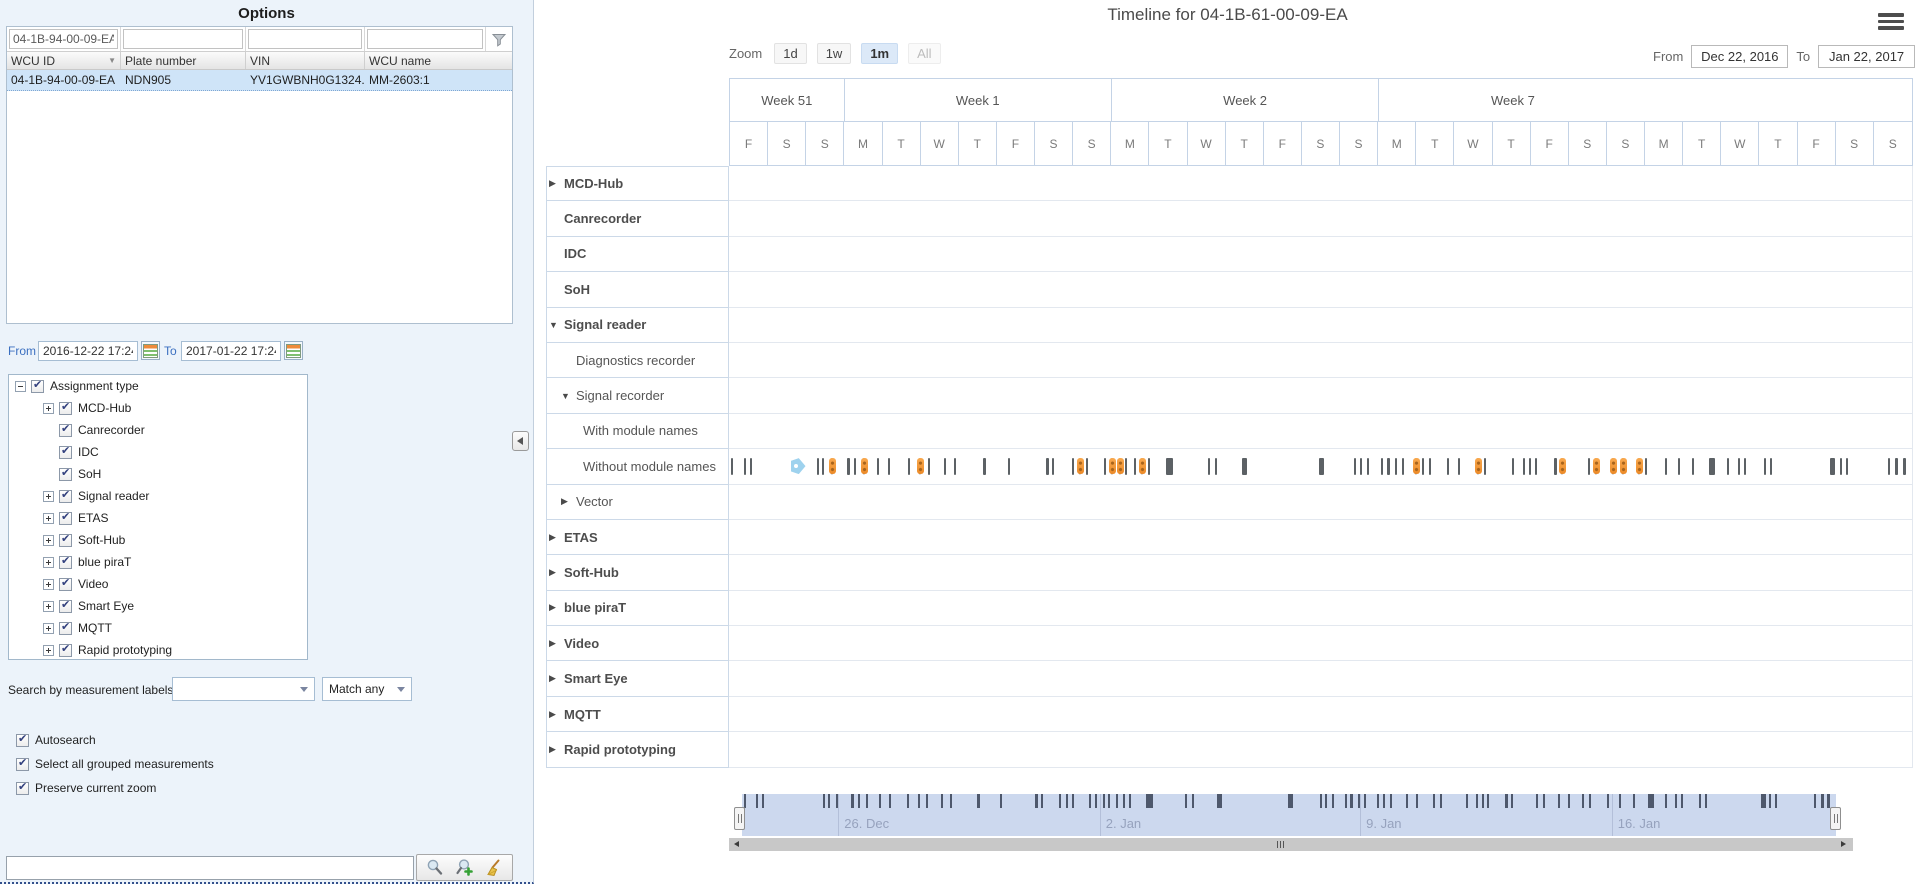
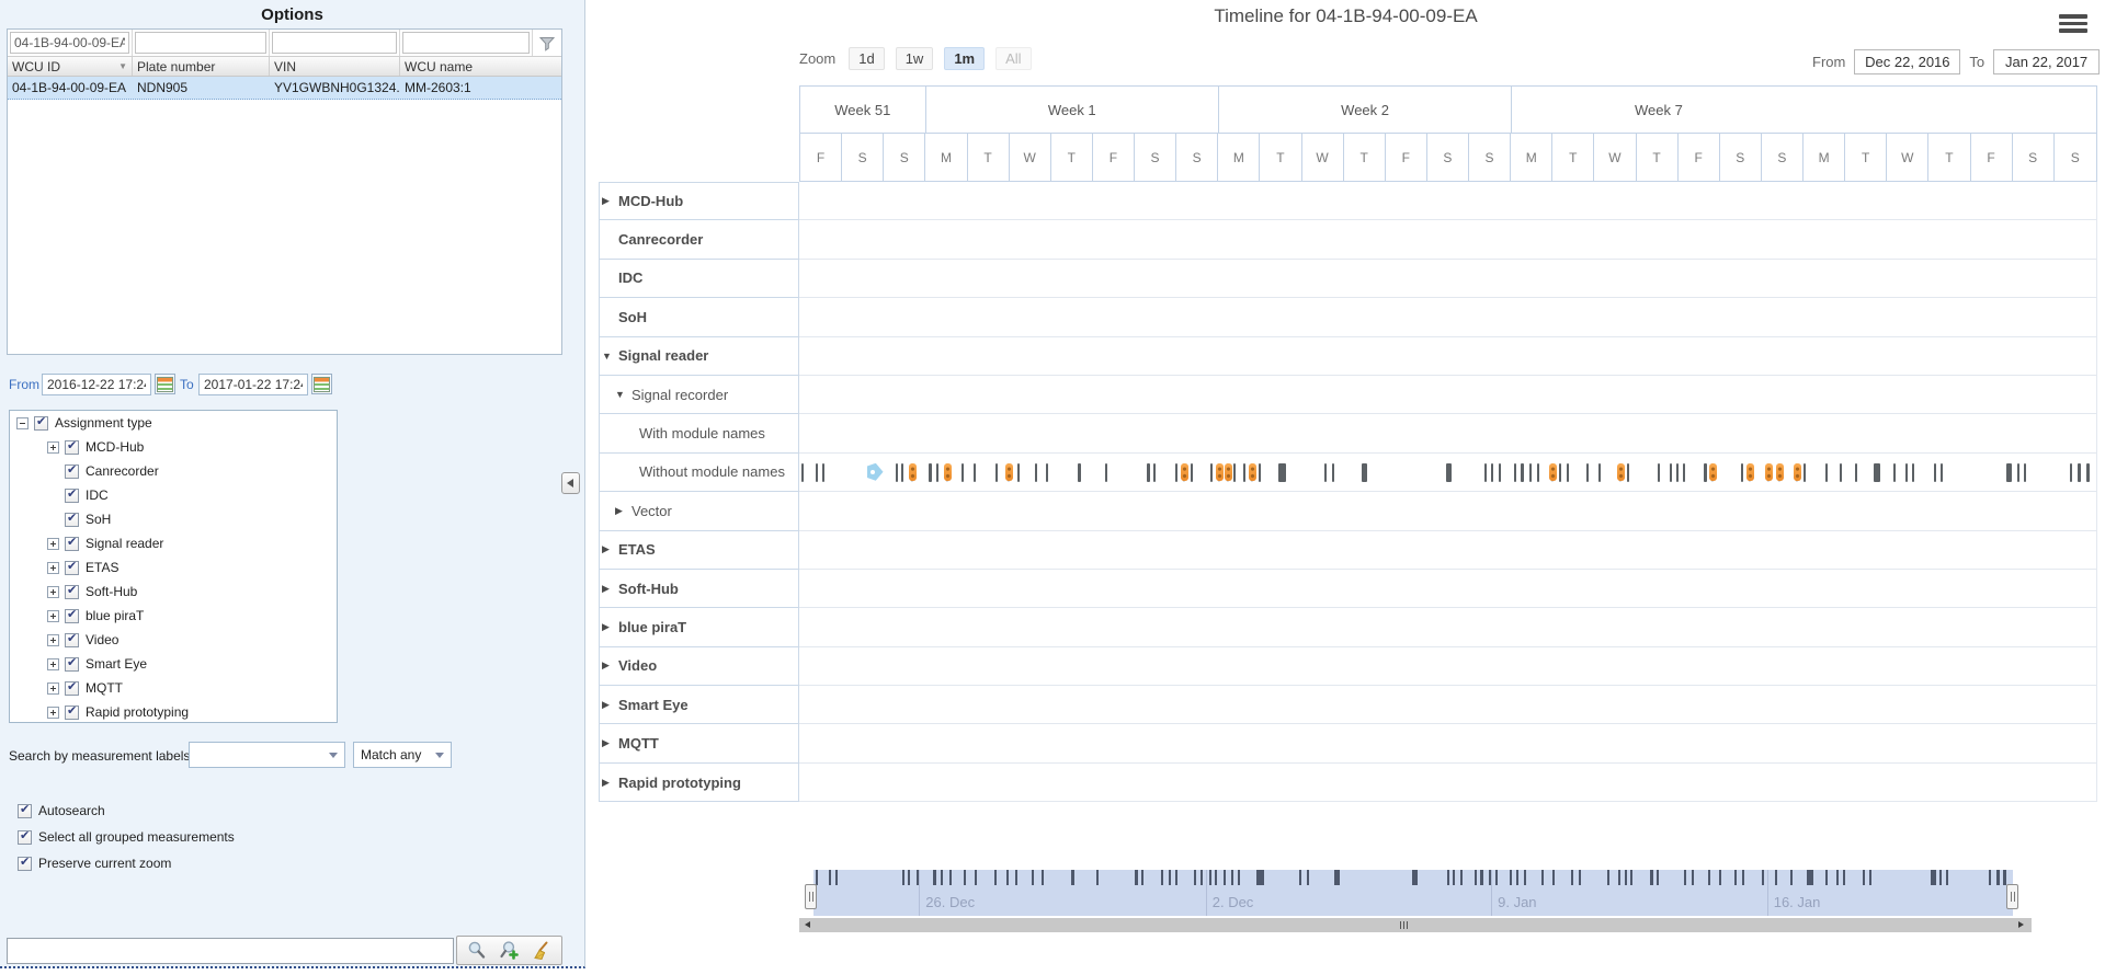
  Options
  04-1B-94-00-09-EA
  WCU ID
  ▼
  Plate number
  VIN
  WCU name
  04-1B-94-00-09-EA
  NDN905
  YV1GWBNH0G1324.
  MM-2603:1
  From
  2016-12-22 17:2
  2017-01-22 17:2
  Assignment type
  MCD-Hub
  Canrecorder
  IDC
  SoH
  Signal reader
  ETAS
  Soft-Hub
  blue piraT
  Video
  Smart Eye
  MQTT
  Rapid prototyping
  Search by measurement labels
  Match any
  Autosearch
  Select all grouped measurements
  Preserve current zoom
- Timeline for 04-1B-61-00-09-EA
+ Timeline for 04-1B-94-00-09-EA
  Zoom
  1d 1w 1m All
  From
  Dec 22, 2016
  To
  Jan 22, 2017
  Week 51
  Week 1
  Week 2
  Week 7
  F
  S
  S
  M
  T
  W
  T
  F
  S
  S
  M
  T
  W
  T
  F
  S
  S
  M
  T
  W
  T
  F
  S
  S
  M
  T
  W
  T
  F
  S
  S
  ▶
  MCD-Hub
  Canrecorder
  IDC
  SoH
  ▼
  Signal reader
- Diagnostics recorder
  ▼
  Signal recorder
  With module names
  Without module names
  ▶
  Vector
  ▶
  ETAS
  ▶
  Soft-Hub
  ▶
  blue piraT
  ▶
  Video
  ▶
  Smart Eye
  ▶
  MQTT
  ▶
  Rapid prototyping
  26. Dec
- 2. Jan
+ 2. Dec
  9. Jan
  16. Jan
